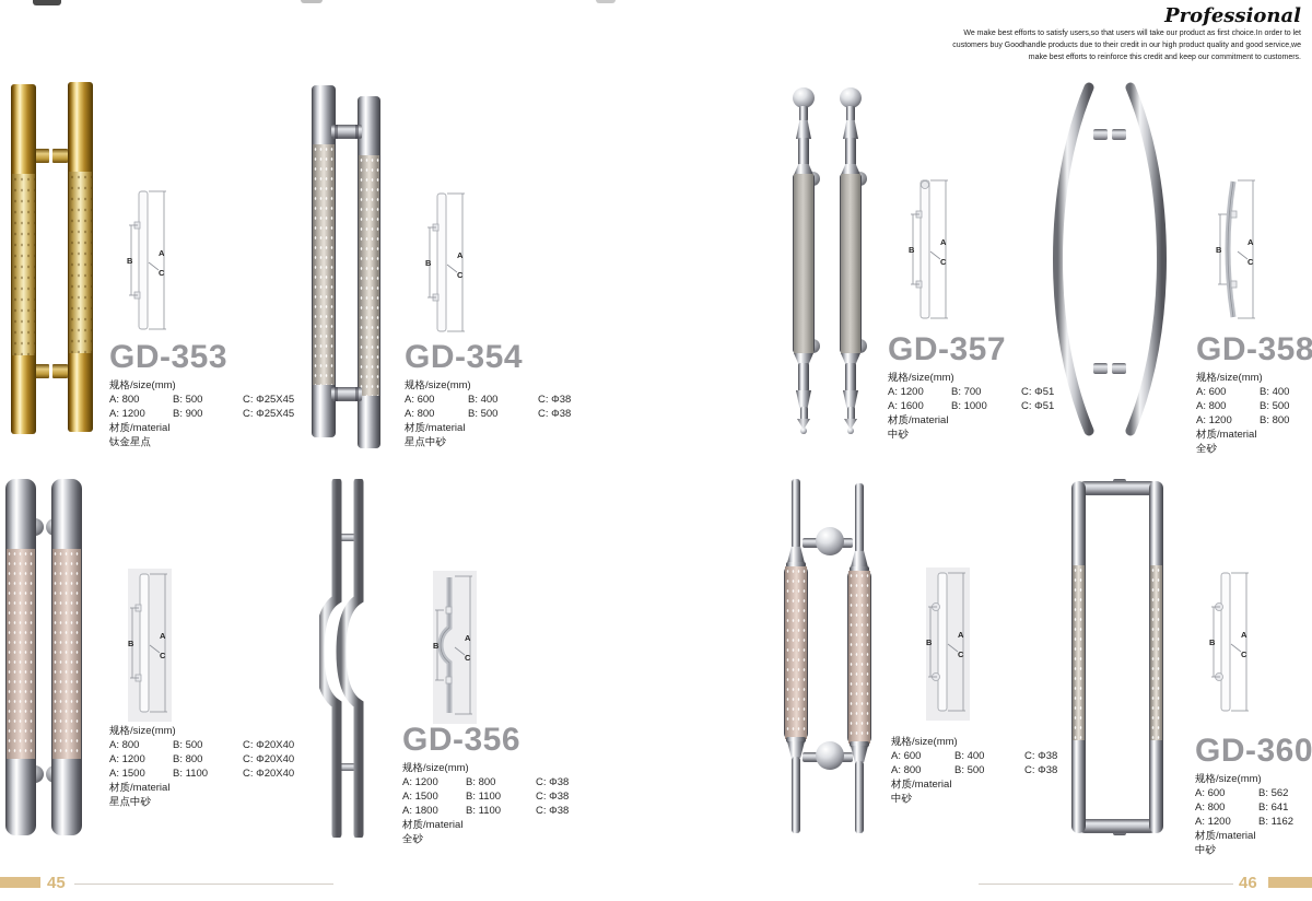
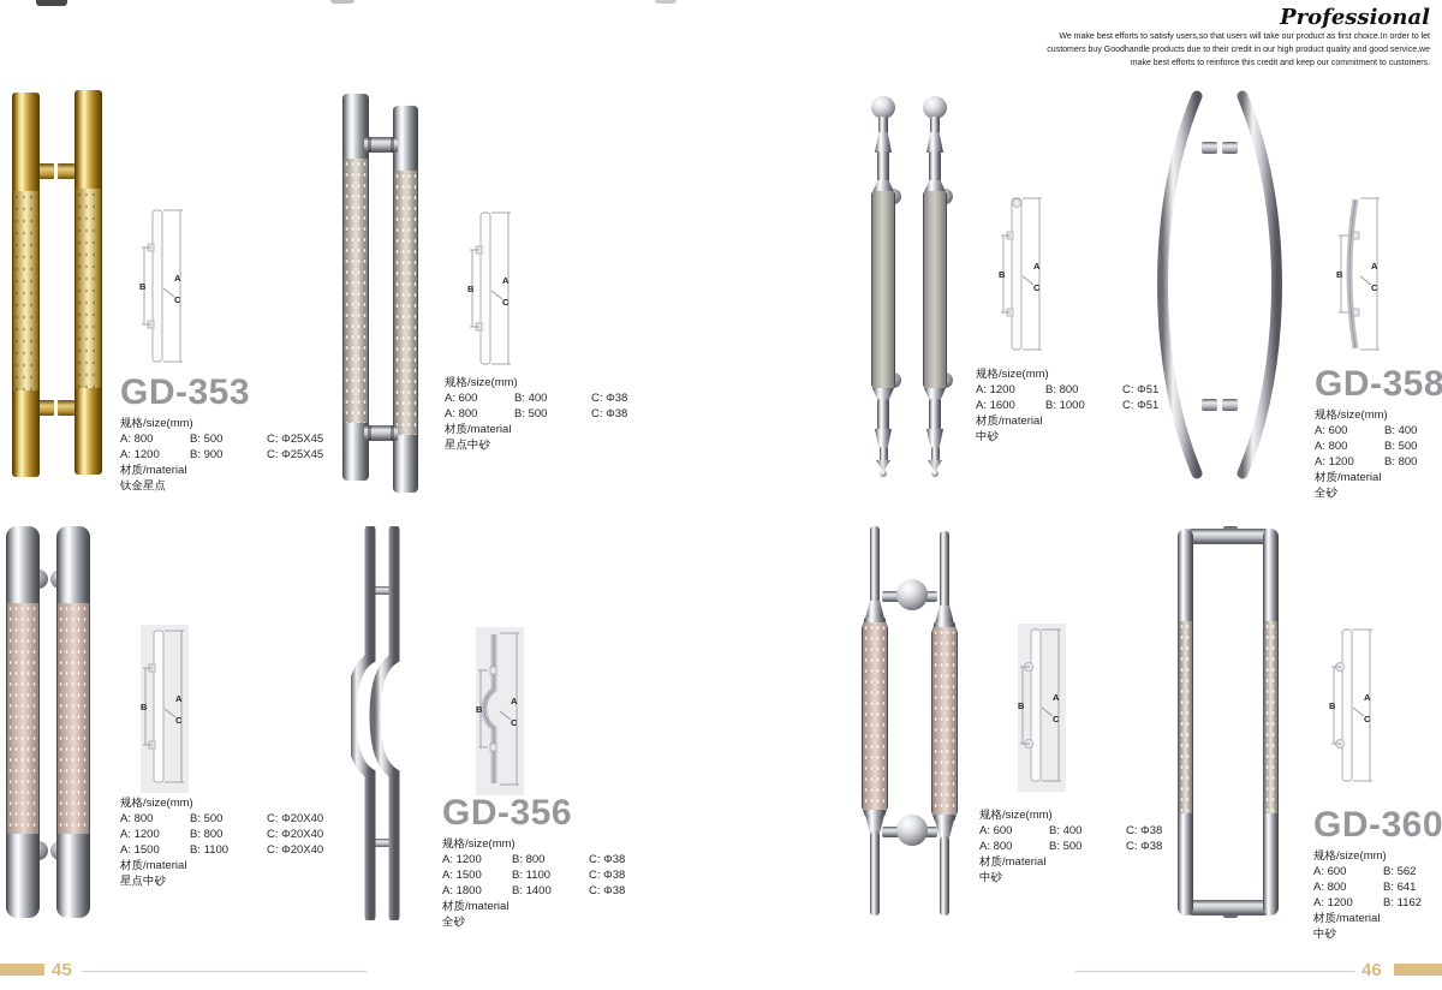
  Professional
  B
  A
  C
  B
  A
  C
  B
  A
  C
  B
  A
  C
  B
  A
  C
  B
  A
  C
  B
  A
  C
  B
  A
  C
  GD-353
  规格/size(mm)
  A: 800 B: 500 C: Φ25X45
  A: 1200 B: 900 C: Φ25X45
  材质/material
  钛金星点
- GD-354
  规格/size(mm)
  A: 600 B: 400 C: Φ38
  A: 800 B: 500 C: Φ38
  材质/material
  星点中砂
- GD-357
  规格/size(mm)
- A: 1200 B: 700 C: Φ51
+ A: 1200 B: 800 C: Φ51
  A: 1600 B: 1000 C: Φ51
  材质/material
  中砂
  GD-358
  规格/size(mm)
  A: 600 B: 400
  A: 800 B: 500
  A: 1200 B: 800
  材质/material
  全砂
  规格/size(mm)
  A: 800 B: 500 C: Φ20X40
  A: 1200 B: 800 C: Φ20X40
  A: 1500 B: 1100 C: Φ20X40
  材质/material
  星点中砂
  GD-356
  规格/size(mm)
  A: 1200 B: 800 C: Φ38
  A: 1500 B: 1100 C: Φ38
- A: 1800 B: 1100 C: Φ38
+ A: 1800 B: 1400 C: Φ38
  材质/material
  全砂
  规格/size(mm)
  A: 600 B: 400 C: Φ38
  A: 800 B: 500 C: Φ38
  材质/material
  中砂
  GD-360
  规格/size(mm)
  A: 600 B: 562
  A: 800 B: 641
  A: 1200 B: 1162
  材质/material
  中砂
  45
  46
